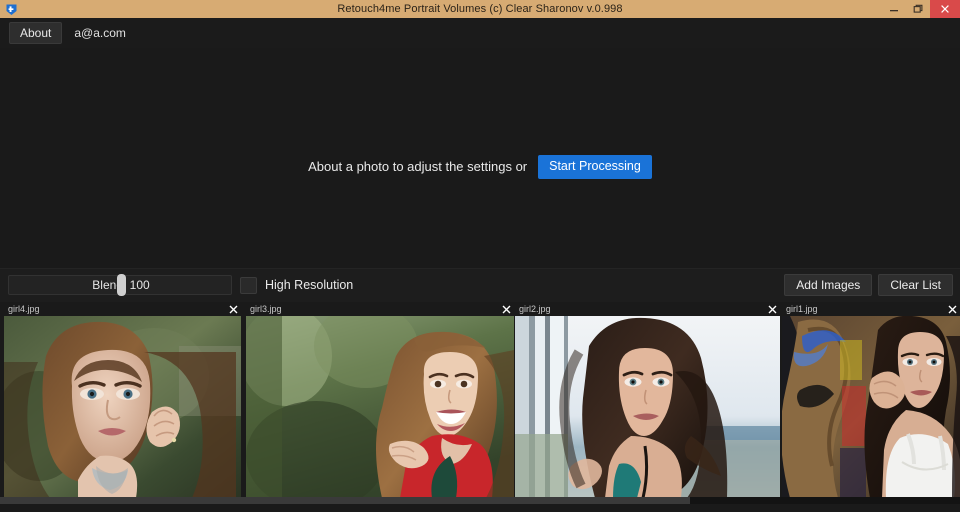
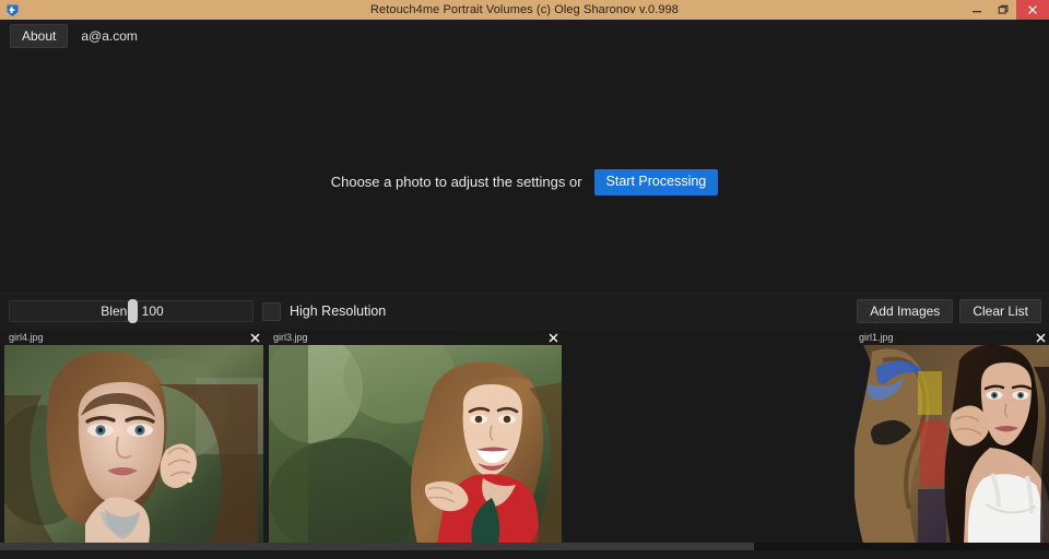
- Retouch4me Portrait Volumes (c) Clear Sharonov v.0.998
+ Retouch4me Portrait Volumes (c) Oleg Sharonov v.0.998
  About
  a@a.com
- About a photo to adjust the settings or
+ Choose a photo to adjust the settings or
  Start Processing
  Blen 100
  High Resolution
  Add Images
  Clear List
  girl4.jpg
  girl3.jpg
- girl2.jpg
  girl1.jpg
